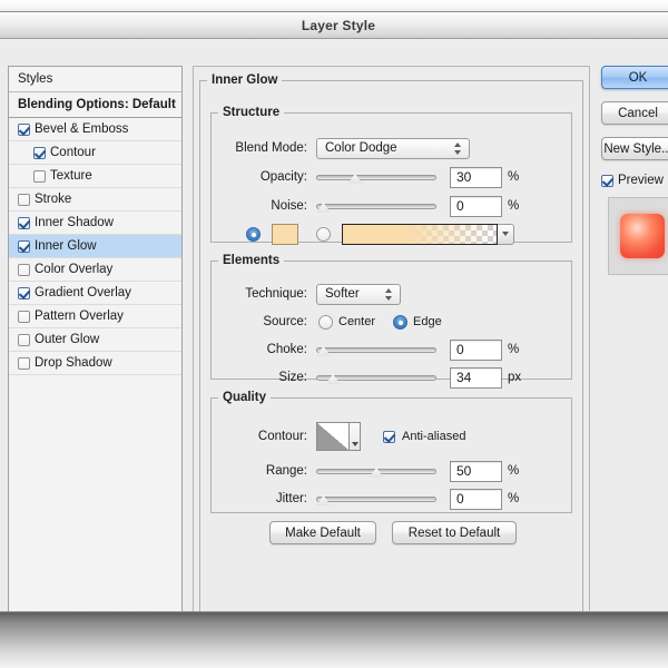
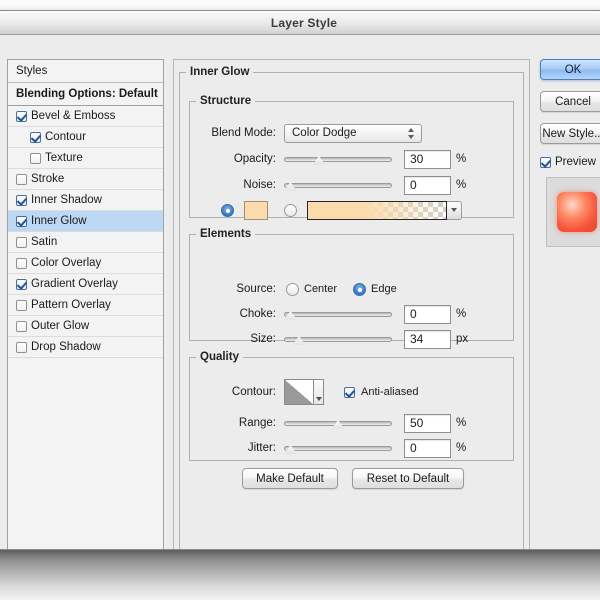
  Layer Style
  Styles
  Blending Options: Default
  Bevel & Emboss
  Contour
  Texture
  Stroke
  Inner Shadow
  Inner Glow
+ Satin
  Color Overlay
  Gradient Overlay
  Pattern Overlay
  Outer Glow
  Drop Shadow
  Inner Glow
  Structure
  Blend Mode:
  Color Dodge
  Opacity:
  30
  %
  Noise:
  0
  %
  Elements
- Technique:
- Softer
  Source:
  Center
  Edge
  Choke:
  0
  %
  Size:
  34
  px
  Quality
  Contour:
  Anti-aliased
  Range:
  50
  %
  Jitter:
  0
  %
  Make Default
  Reset to Default
  OK
  Cancel
  New Style..
  Preview
